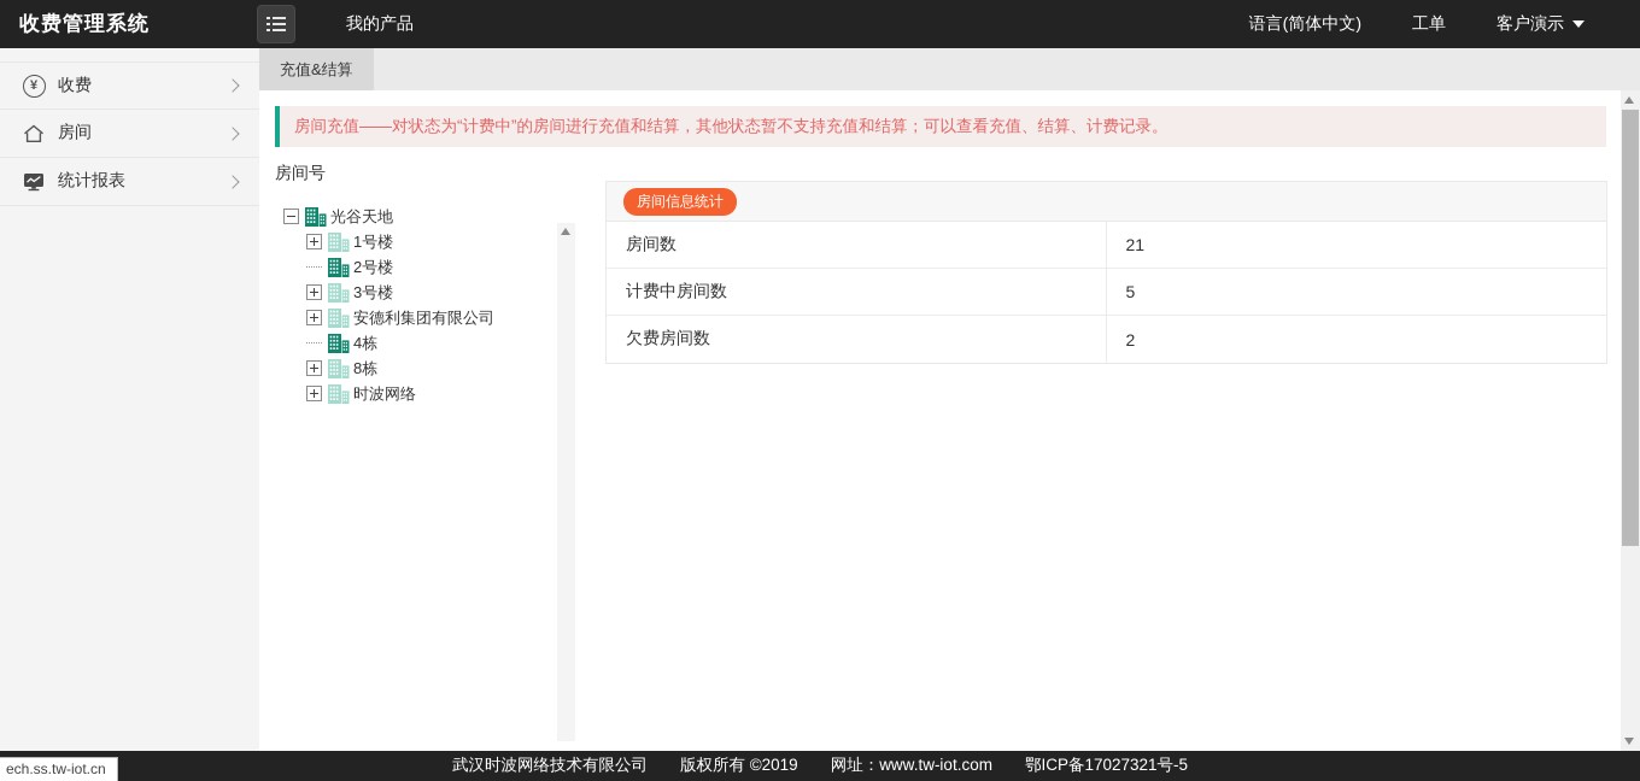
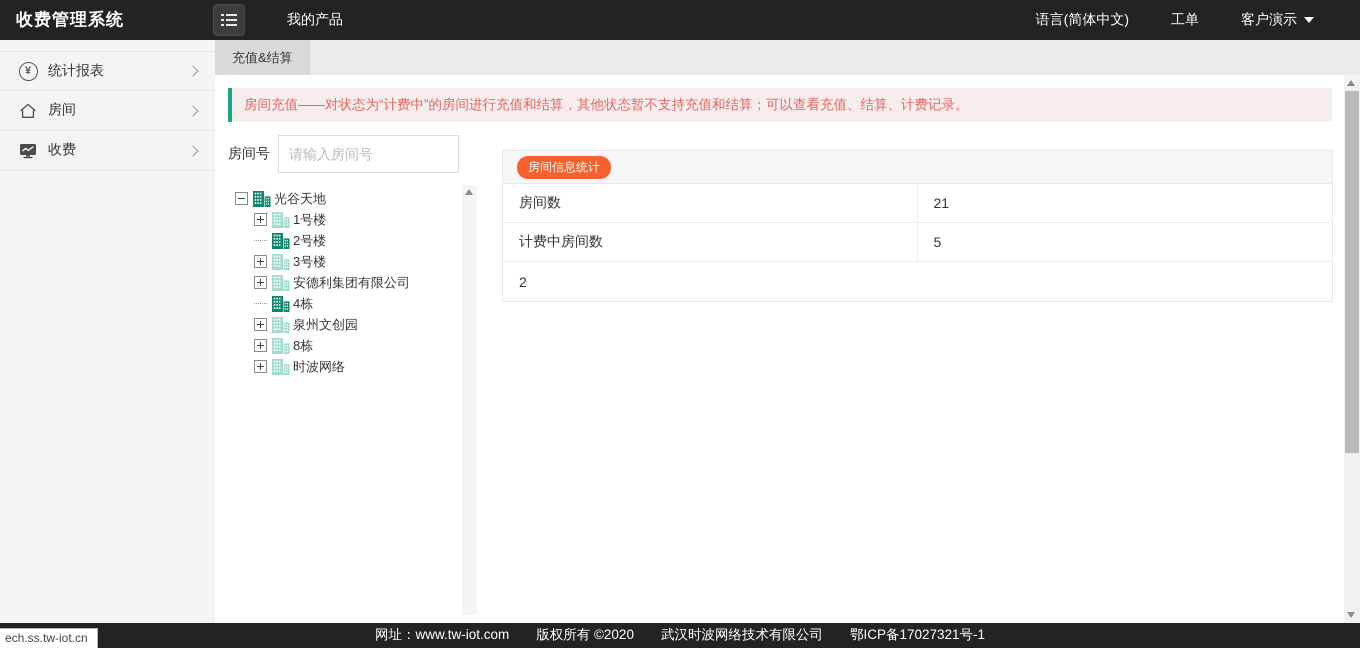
  收费管理系统
  我的产品
  语言(简体中文)
  工单
  客户演示
  ¥
- 收费
+ 统计报表
  房间
- 统计报表
+ 收费
  充值&结算
  房间充值——对状态为“计费中”的房间进行充值和结算，其他状态暂不支持充值和结算；可以查看充值、结算、计费记录。
  房间号
+ 请输入房间号
  光谷天地
  1号楼
  2号楼
  3号楼
  安德利集团有限公司
  4栋
+ 泉州文创园
  8栋
  时波网络
  房间信息统计
  房间数
  21
  计费中房间数
  5
- 欠费房间数
  2
- 武汉时波网络技术有限公司
+ 网址：www.tw-iot.com
- 版权所有 ©2019
+ 版权所有 ©2020
- 网址：www.tw-iot.com
+ 武汉时波网络技术有限公司
- 鄂ICP备17027321号-5
+ 鄂ICP备17027321号-1
  ech.ss.tw-iot.cn
